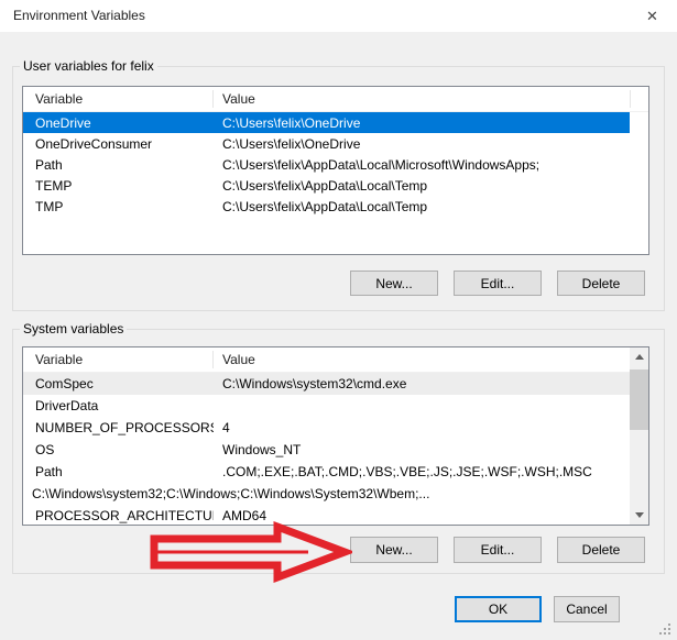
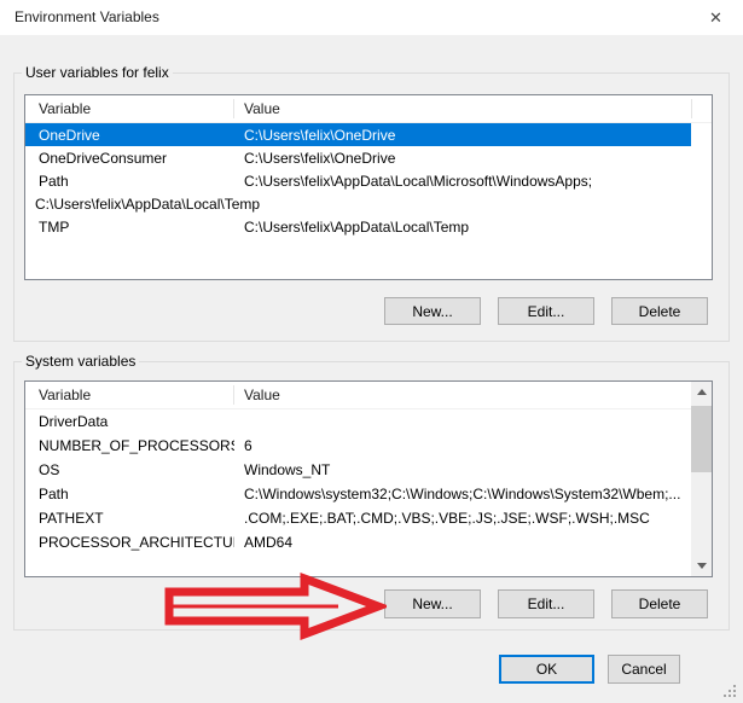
  Environment Variables
  ✕
  User variables for felix
  Variable
  Value
  OneDrive
  C:\Users\felix\OneDrive
  OneDriveConsumer
  C:\Users\felix\OneDrive
  Path
  C:\Users\felix\AppData\Local\Microsoft\WindowsApps;
- TEMP
  C:\Users\felix\AppData\Local\Temp
  TMP
  C:\Users\felix\AppData\Local\Temp
  New...
  Edit...
  Delete
  System variables
  Variable
  Value
- ComSpec
- C:\Windows\system32\cmd.exe
  DriverData
  NUMBER_OF_PROCESSOR
- 4
+ 6
  OS
  Windows_NT
  Path
- .COM;.EXE;.BAT;.CMD;.VBS;.VBE;.JS;.JSE;.WSF;.WSH;.MSC
+ C:\Windows\system32;C:\Windows;C:\Windows\System32\Wbem;...
+ PATHEXT
- C:\Windows\system32;C:\Windows;C:\Windows\System32\Wbem;...
+ .COM;.EXE;.BAT;.CMD;.VBS;.VBE;.JS;.JSE;.WSF;.WSH;.MSC
  PROCESSOR_ARCHITECTU
  AMD64
  New...
  Edit...
  Delete
  OK
  Cancel
